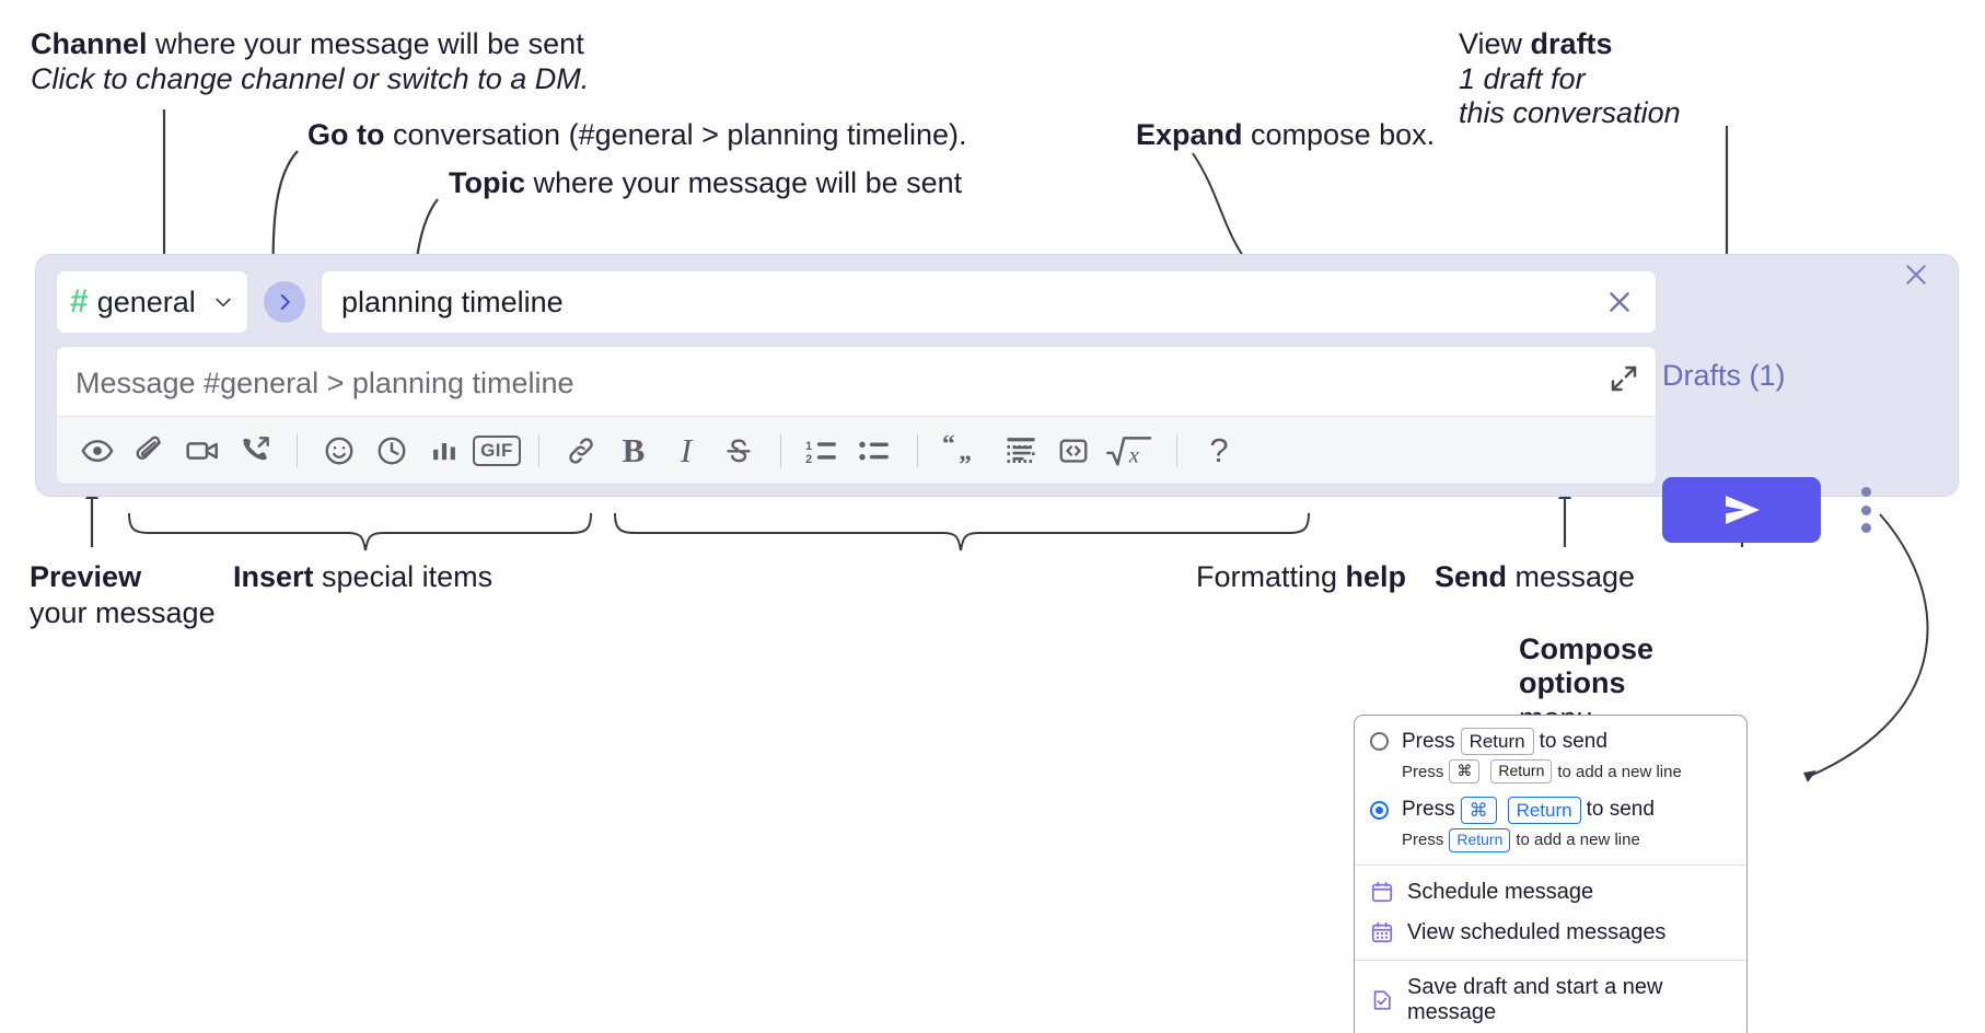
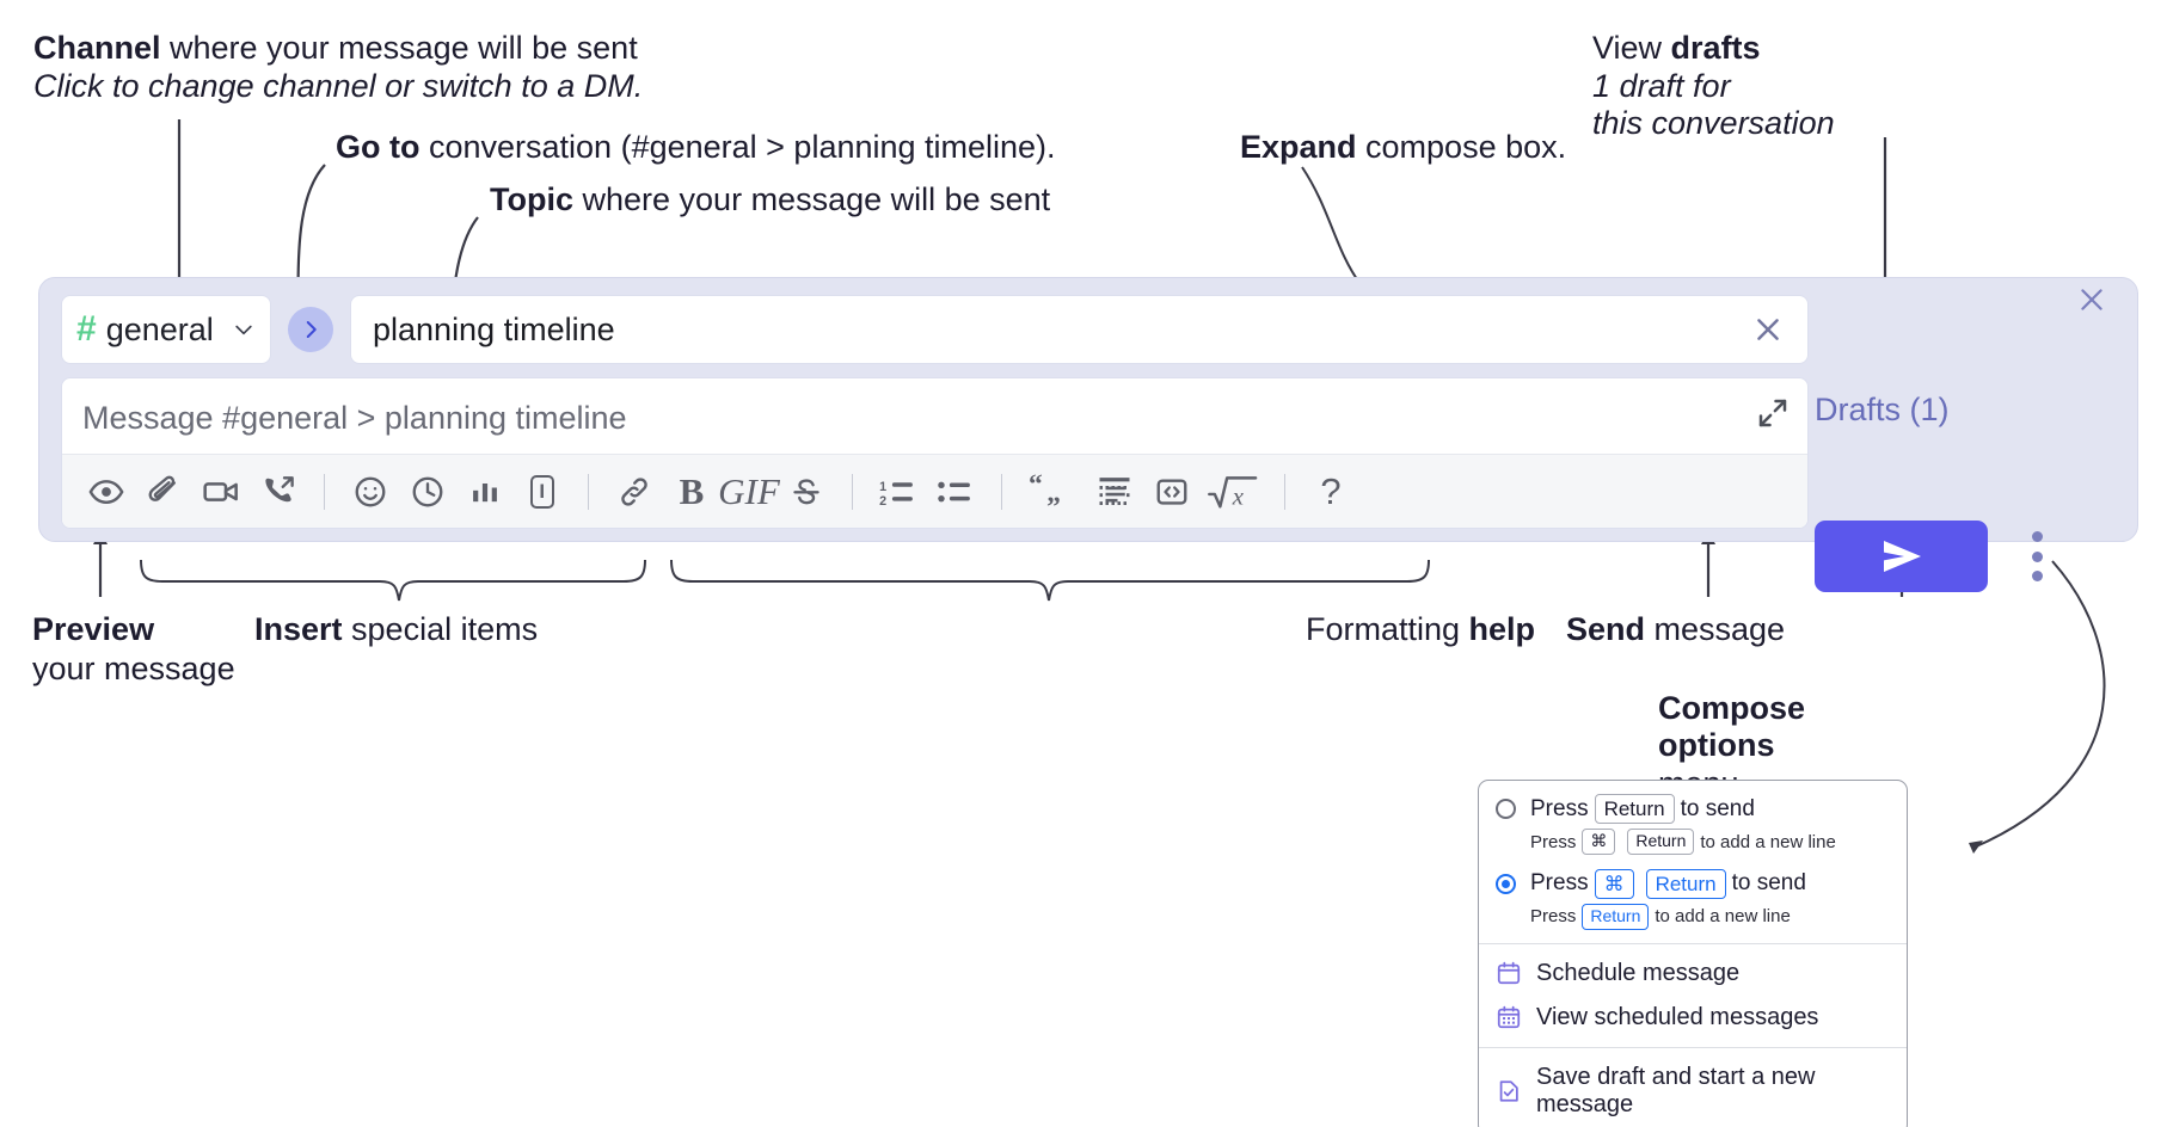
  Channel where your message will be sent
  Click to change channel or switch to a DM.
  Go to conversation (#general > planning timeline).
  Topic where your message will be sent
  Expand compose box.
  View drafts
  1 draft for
  this conversation
  Preview
  your message
  Insert special items
  Formatting help
  Send message
  Compose
  options
  #
  general
  planning timeline
  Message #general > planning timeline
- GIF
+ I
  B
- I
+ GIF
  1
  2
  “
  „
  x
  ?
  Drafts (1)
  Press
  Return
  to send
  Press
  ⌘
  Return
  to add a new line
  Press
  ⌘
  Return
  to send
  Press
  Return
  to add a new line
  Schedule message
  View scheduled messages
  Save draft and start a new message
